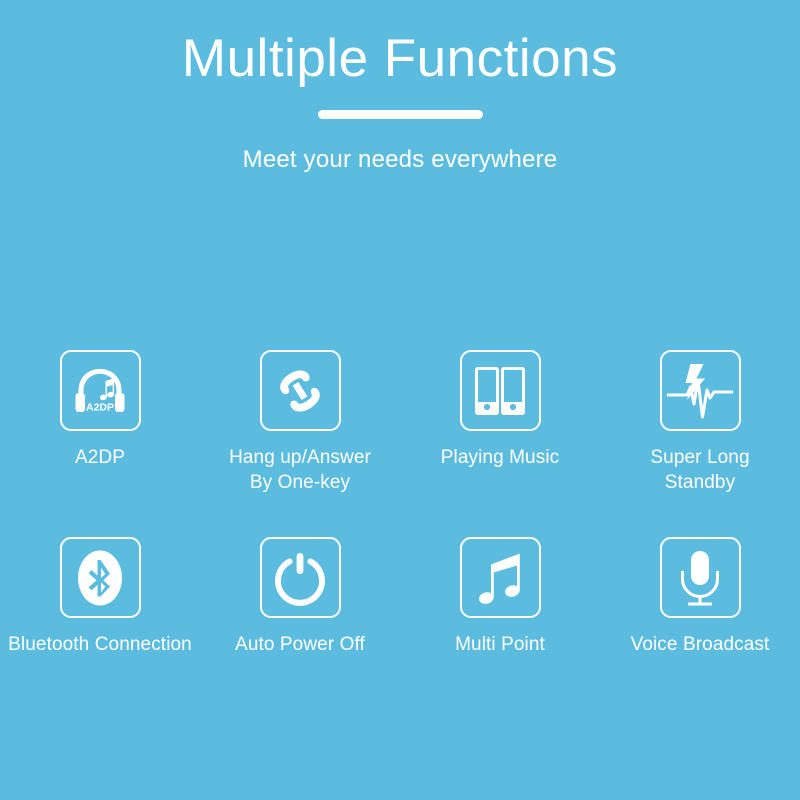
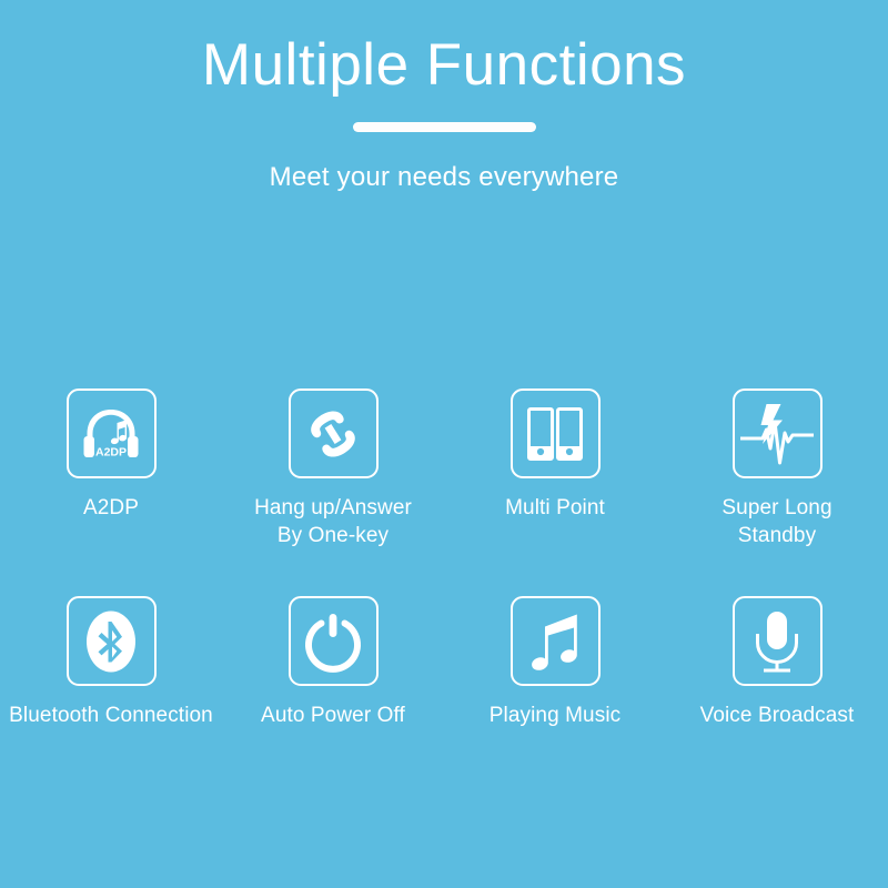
  Multiple Functions
  Meet your needs everywhere
  A2DP
  A2DP
  Hang up/Answer
  By One-key
- Playing Music
+ Multi Point
  Super Long
  Standby
  Bluetooth Connection
  Auto Power Off
- Multi Point
+ Playing Music
  Voice Broadcast
